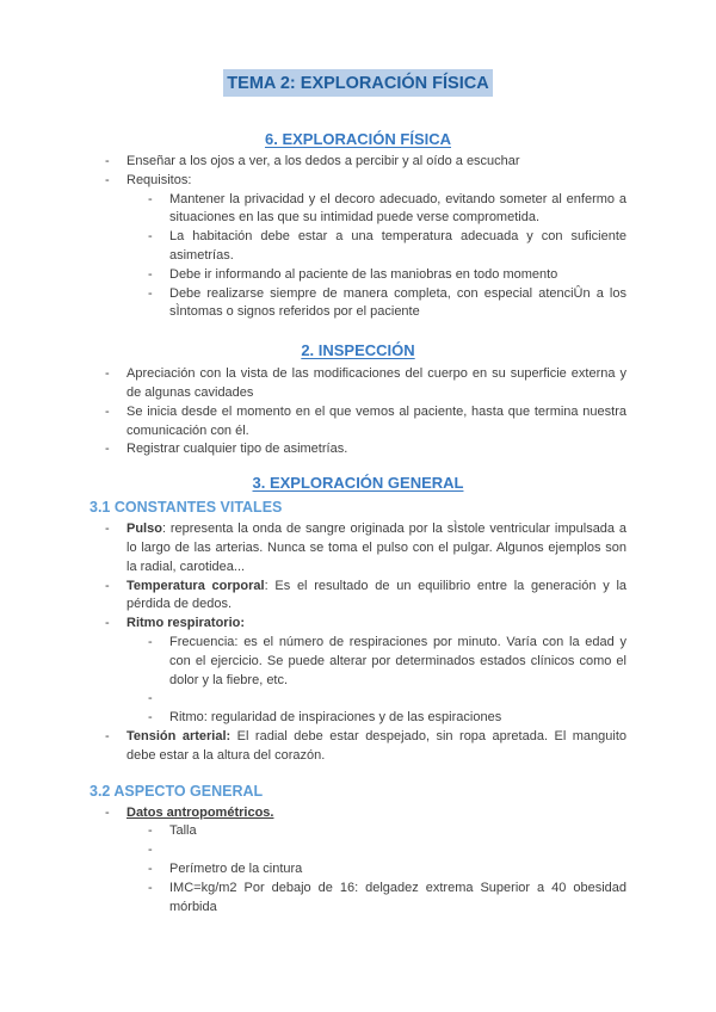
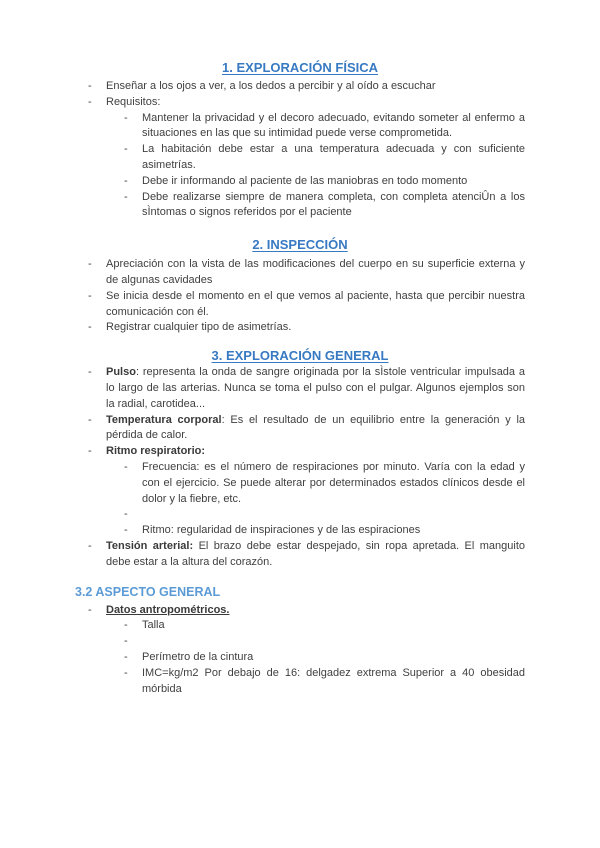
- TEMA 2: EXPLORACIÓN FÍSICA
- 6. EXPLORACIÓN FÍSICA
+ 1. EXPLORACIÓN FÍSICA
  -
  Enseñar a los ojos a ver, a los dedos a percibir y al oído a escuchar
  -
  Requisitos:
  -
  Mantener la privacidad y el decoro adecuado, evitando someter al enfermo a situaciones en las que su intimidad puede verse comprometida.
  -
  La habitación debe estar a una temperatura adecuada y con suficiente asimetrías.
  -
  Debe ir informando al paciente de las maniobras en todo momento
  -
- Debe realizarse siempre de manera completa, con especial atenciÛn a los sÌntomas o signos referidos por el paciente
+ Debe realizarse siempre de manera completa, con completa atenciÛn a los sÌntomas o signos referidos por el paciente
  2. INSPECCIÓN
  -
  Apreciación con la vista de las modificaciones del cuerpo en su superficie externa y de algunas cavidades
  -
- Se inicia desde el momento en el que vemos al paciente, hasta que termina nuestra comunicación con él.
+ Se inicia desde el momento en el que vemos al paciente, hasta que percibir nuestra comunicación con él.
  -
  Registrar cualquier tipo de asimetrías.
  3. EXPLORACIÓN GENERAL
- 3.1 CONSTANTES VITALES
  -
  Pulso: representa la onda de sangre originada por la sÌstole ventricular impulsada a lo largo de las arterias. Nunca se toma el pulso con el pulgar. Algunos ejemplos son la radial, carotidea...
  -
- Temperatura corporal: Es el resultado de un equilibrio entre la generación y la pérdida de dedos.
+ Temperatura corporal: Es el resultado de un equilibrio entre la generación y la pérdida de calor.
  -
  Ritmo respiratorio:
  -
- Frecuencia: es el número de respiraciones por minuto. Varía con la edad y con el ejercicio. Se puede alterar por determinados estados clínicos como el dolor y la fiebre, etc.
+ Frecuencia: es el número de respiraciones por minuto. Varía con la edad y con el ejercicio. Se puede alterar por determinados estados clínicos desde el dolor y la fiebre, etc.
  -
  -
  Ritmo: regularidad de inspiraciones y de las espiraciones
  -
- Tensión arterial: El radial debe estar despejado, sin ropa apretada. El manguito debe estar a la altura del corazón.
+ Tensión arterial: El brazo debe estar despejado, sin ropa apretada. El manguito debe estar a la altura del corazón.
  3.2 ASPECTO GENERAL
  -
  Datos antropométricos.
  -
  Talla
  -
  -
  Perímetro de la cintura
  -
  IMC=kg/m2 Por debajo de 16: delgadez extrema Superior a 40 obesidad mórbida
